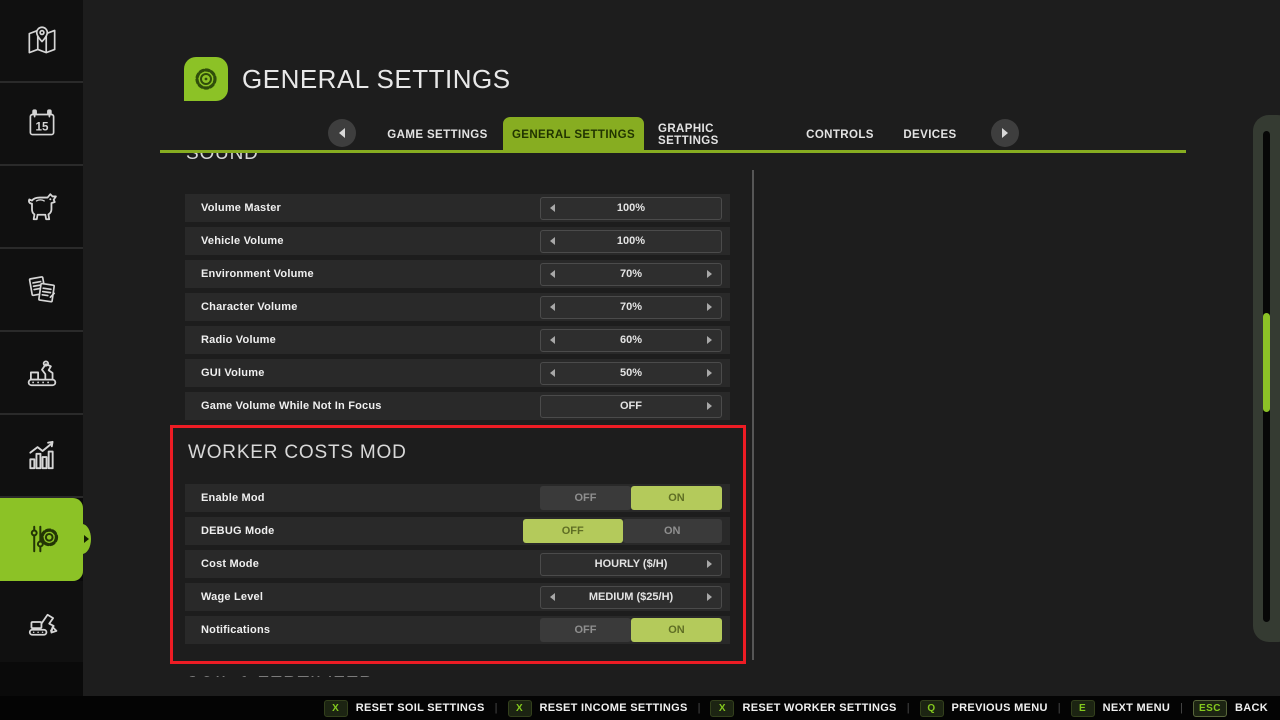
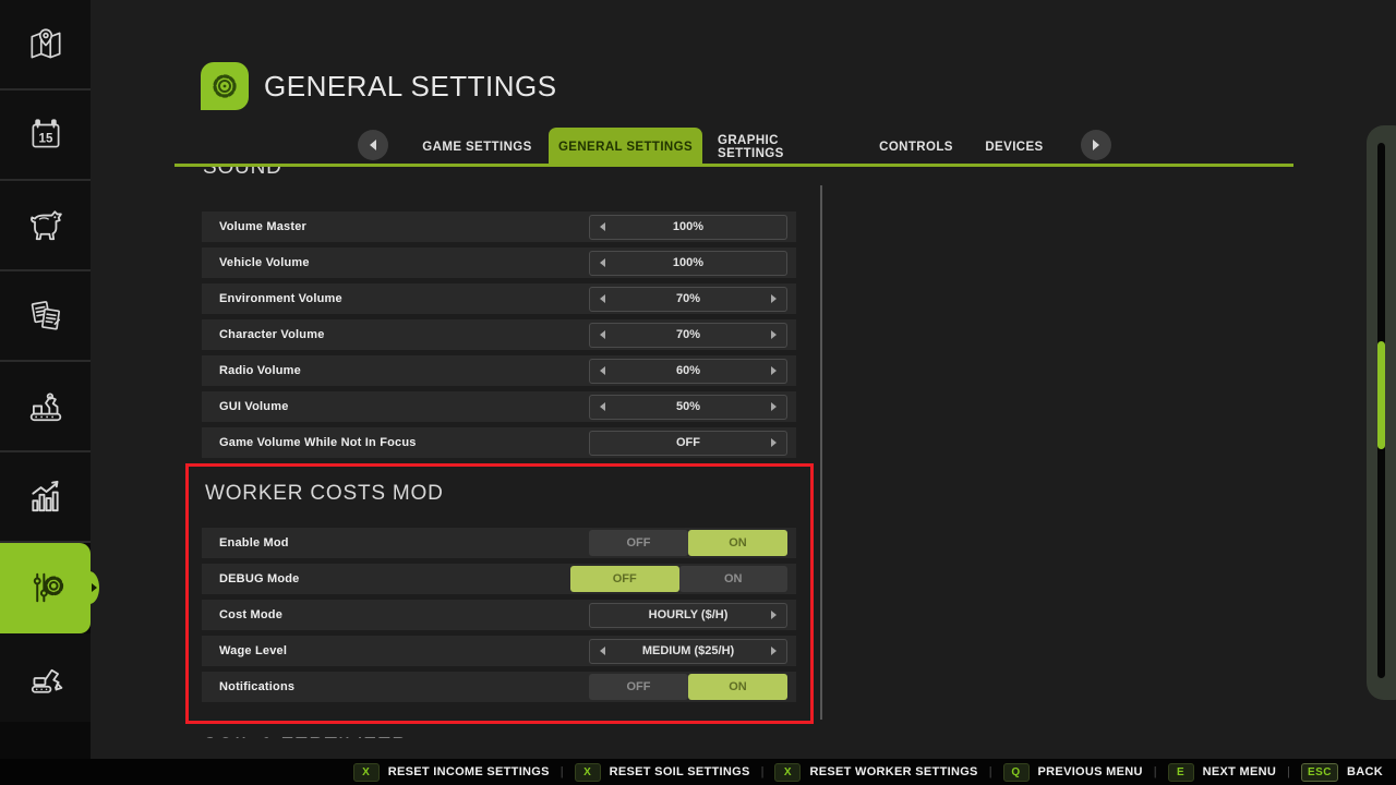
  15
  GENERAL SETTINGS
  GAME SETTINGS
  GENERAL SETTINGS
  GRAPHIC SETTINGS
  CONTROLS
  DEVICES
  SOUND
  Volume Master
  100%
  Vehicle Volume
  100%
  Environment Volume
  70%
  Character Volume
  70%
  Radio Volume
  60%
  GUI Volume
  50%
  Game Volume While Not In Focus
  OFF
  WORKER COSTS MOD
  Enable Mod
  OFF
  ON
  DEBUG Mode
  OFF
  ON
  Cost Mode
  HOURLY ($/H)
  Wage Level
  MEDIUM ($25/H)
  Notifications
  OFF
  ON
  X
- RESET SOIL SETTINGS
+ RESET INCOME SETTINGS
  |
  X
- RESET INCOME SETTINGS
+ RESET SOIL SETTINGS
  |
  X
  RESET WORKER SETTINGS
  |
  Q
  PREVIOUS MENU
  |
  E
  NEXT MENU
  |
  ESC
  BACK
